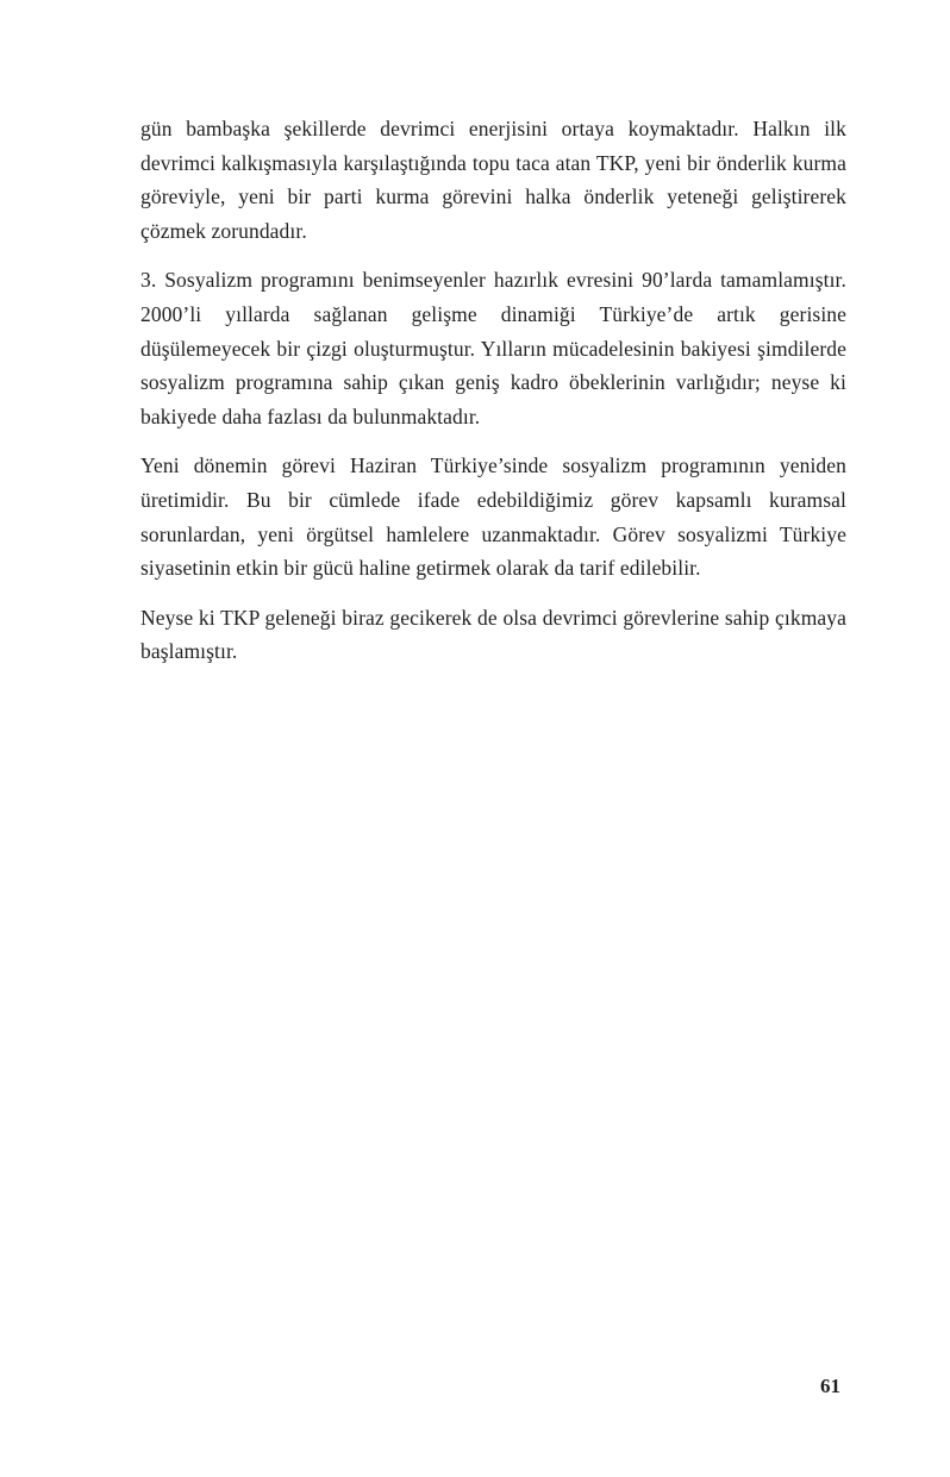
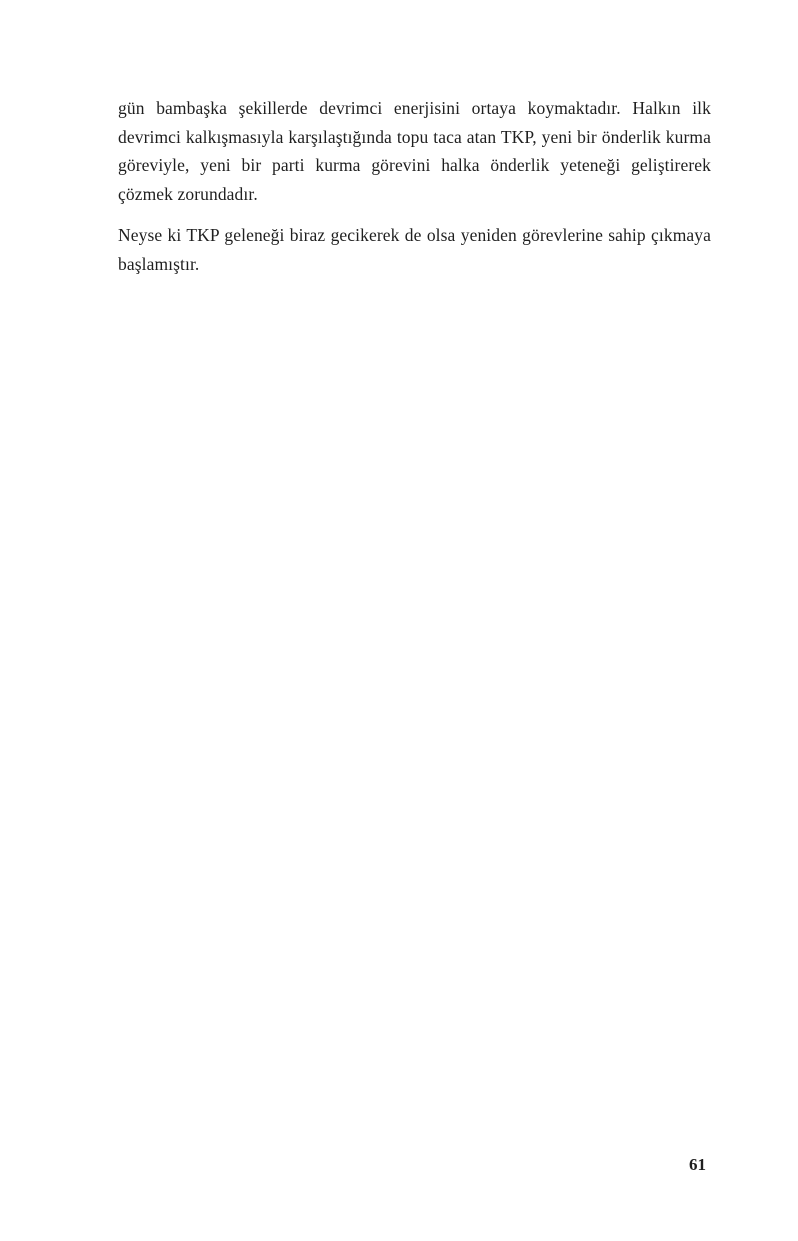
  gün bambaşka şekillerde devrimci enerjisini ortaya koymaktadır. Halkın ilk devrimci kalkışmasıyla karşılaştığında topu taca atan TKP, yeni bir önderlik kurma göreviyle, yeni bir parti kurma görevini halka önderlik yeteneği geliştirerek çözmek zorundadır.
- 3. Sosyalizm programını benimseyenler hazırlık evresini 90’larda tamamlamıştır. 2000’li yıllarda sağlanan gelişme dinamiği Türkiye’de artık gerisine düşülemeyecek bir çizgi oluşturmuştur. Yılların mücadelesinin bakiyesi şimdilerde sosyalizm programına sahip çıkan geniş kadro öbeklerinin varlığıdır; neyse ki bakiyede daha fazlası da bulunmaktadır.
- Yeni dönemin görevi Haziran Türkiye’sinde sosyalizm programının yeniden üretimidir. Bu bir cümlede ifade edebildiğimiz görev kapsamlı kuramsal sorunlardan, yeni örgütsel hamlelere uzanmaktadır. Görev sosyalizmi Türkiye siyasetinin etkin bir gücü haline getirmek olarak da tarif edilebilir.
- Neyse ki TKP geleneği biraz gecikerek de olsa devrimci görevlerine sahip çıkmaya başlamıştır.
+ Neyse ki TKP geleneği biraz gecikerek de olsa yeniden görevlerine sahip çıkmaya başlamıştır.
  61
